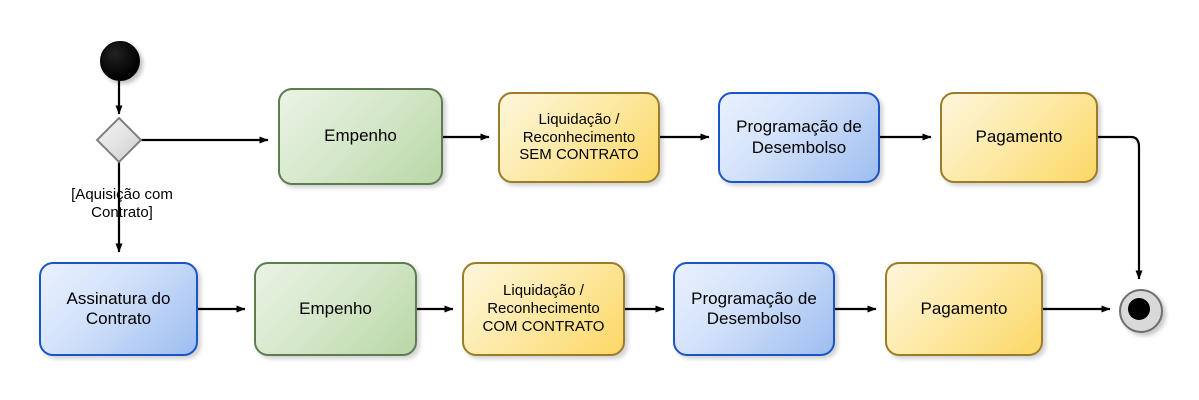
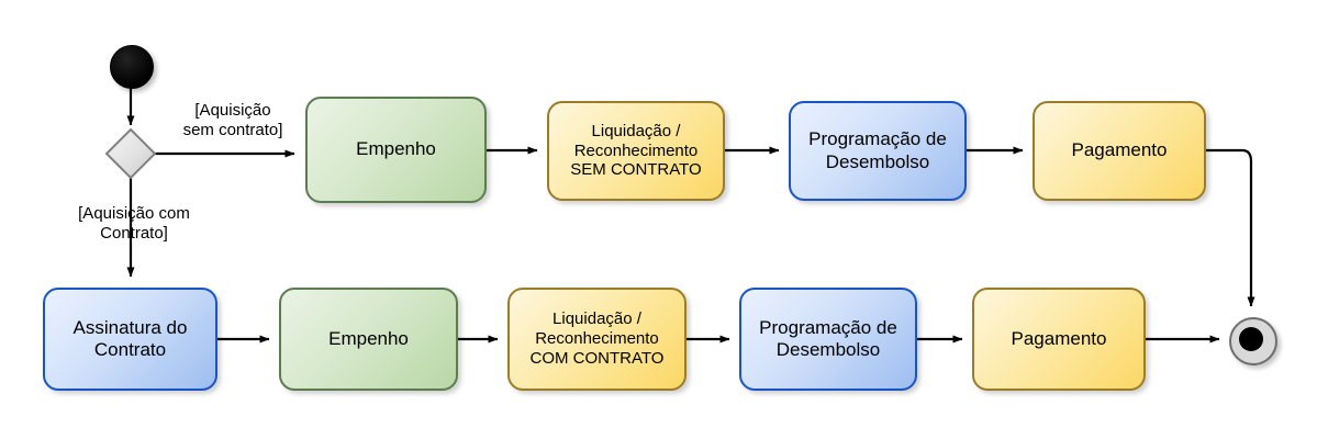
  Empenho
  Liquidação /
  Reconhecimento
  SEM CONTRATO
  Programação de
  Desembolso
  Pagamento
  Assinatura do
  Contrato
  Empenho
  Liquidação /
  Reconhecimento
  COM CONTRATO
  Programação de
  Desembolso
  Pagamento
+ [Aquisição
+ sem contrato]
  [Aquisição com
  Contrato]
